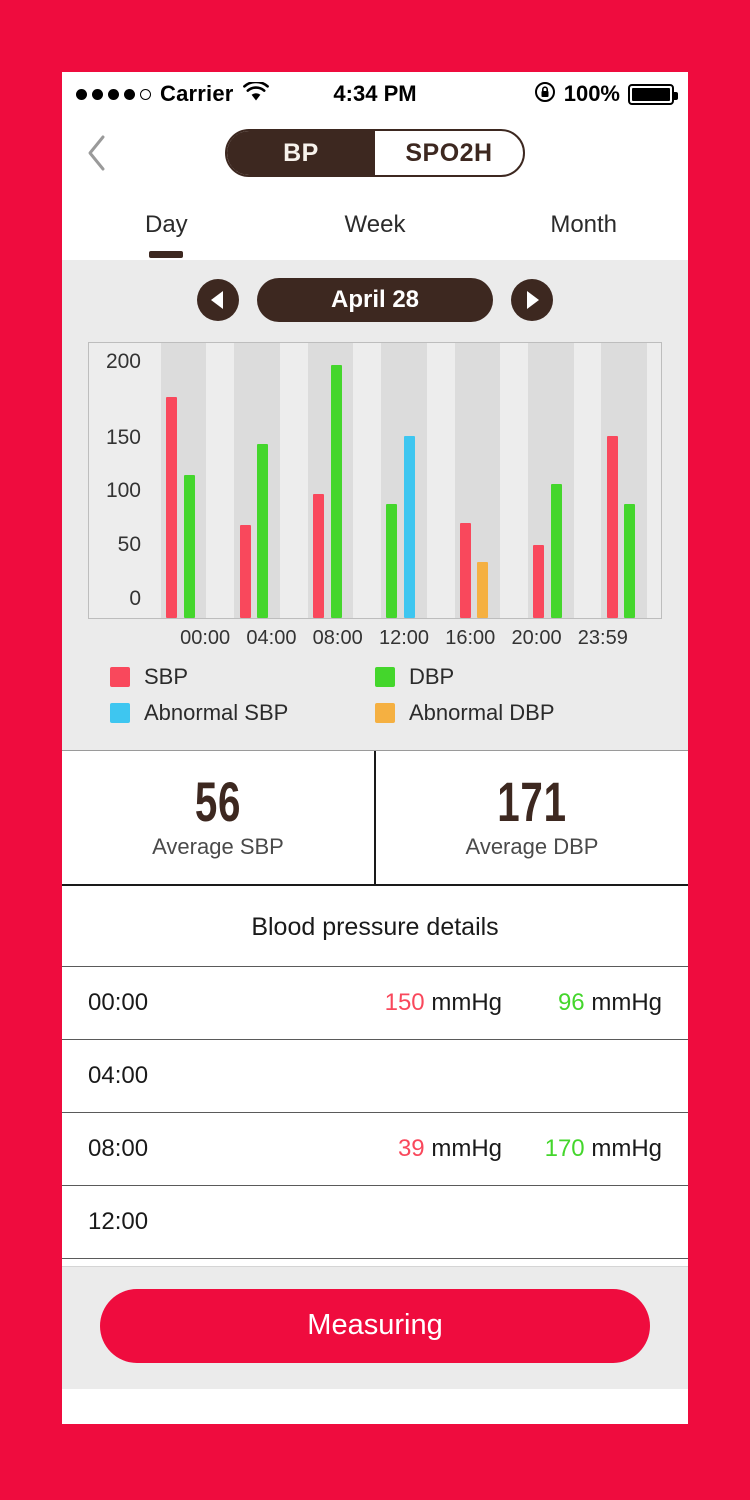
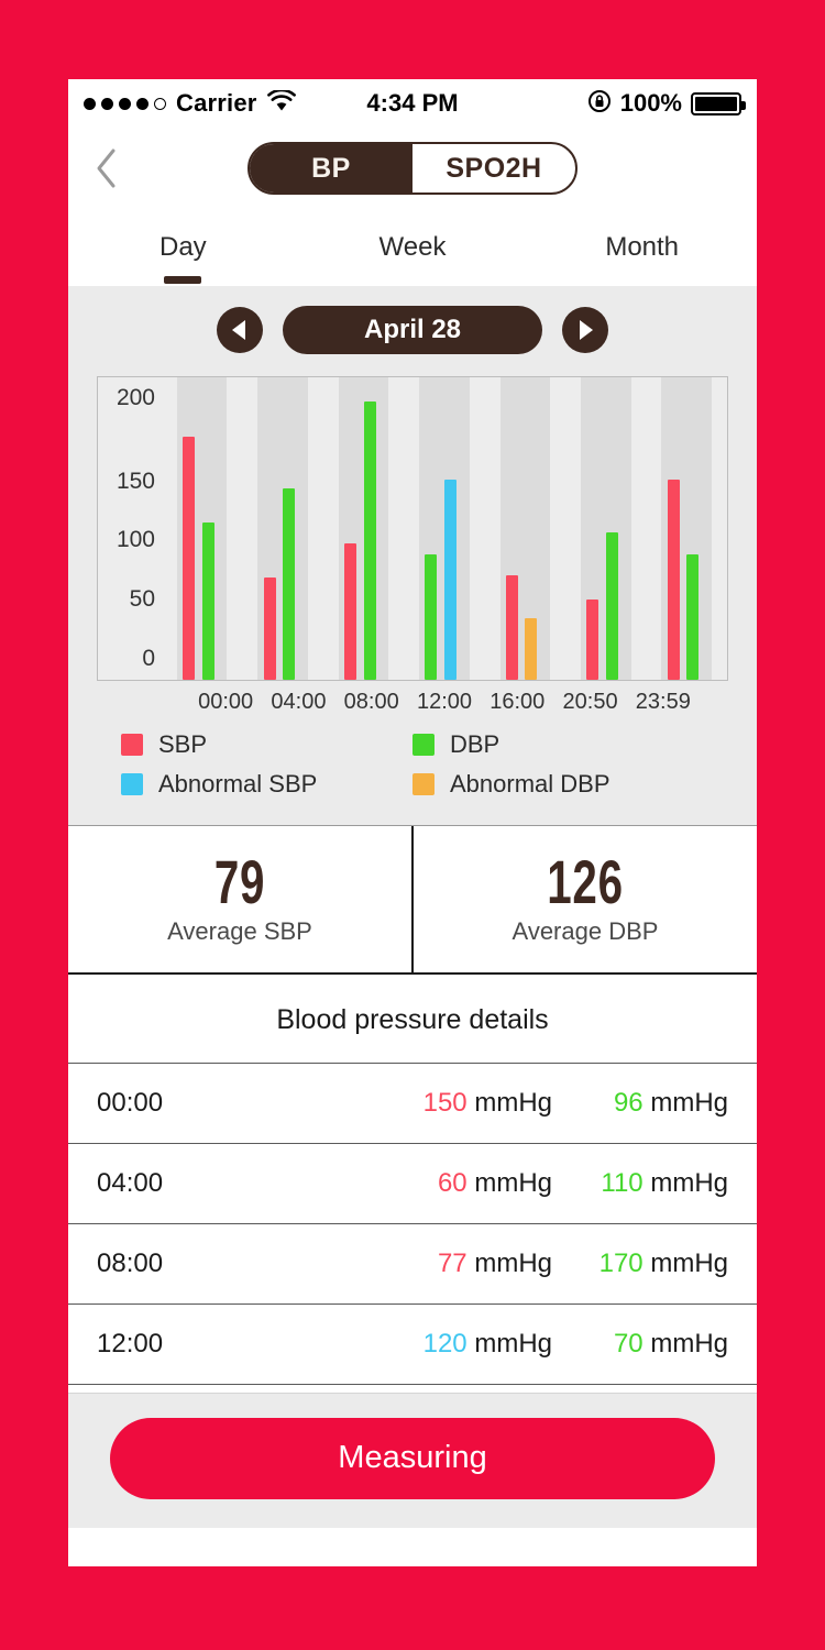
  Carrier
  4:34 PM
  100%
  BP
  SPO2H
  Day
  Week
  Month
  April 28
  0
  50
  100
  150
  200
  00:00
  04:00
  08:00
  12:00
  16:00
- 20:00
+ 20:50
  23:59
  SBP
  DBP
  Abnormal SBP
  Abnormal DBP
- 56
+ 79
  Average SBP
- 171
+ 126
  Average DBP
  Blood pressure details
  00:00
  150 mmHg
  96 mmHg
  04:00
+ 60 mmHg
+ 110 mmHg
  08:00
- 39 mmHg
+ 77 mmHg
  170 mmHg
  12:00
+ 120 mmHg
+ 70 mmHg
  Measuring
